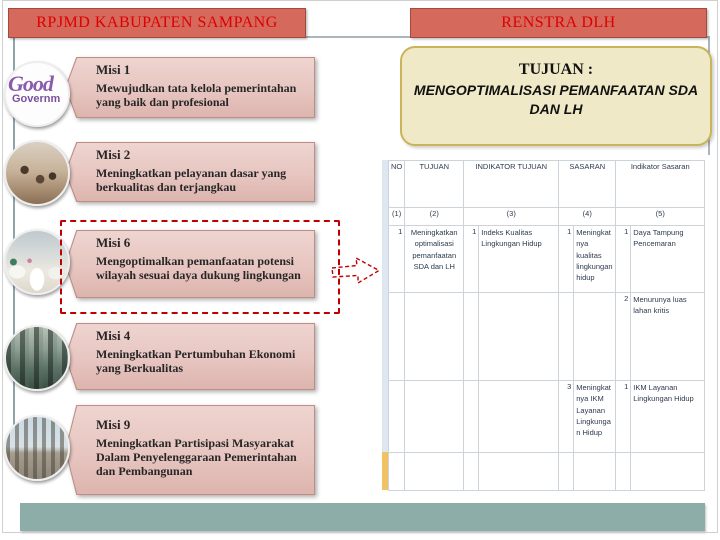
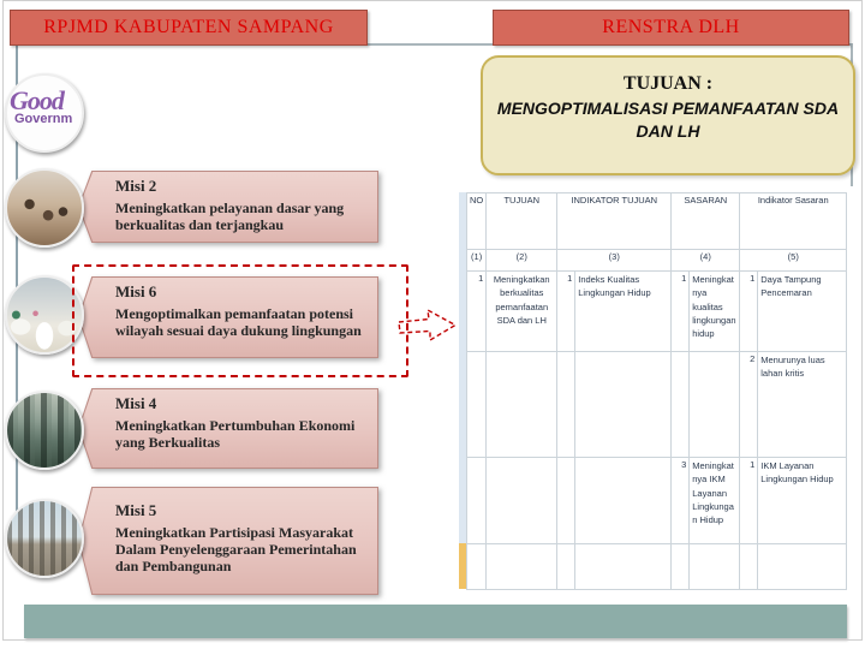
  RPJMD KABUPATEN SAMPANG
  RENSTRA DLH
  TUJUAN :
  MENGOPTIMALISASI PEMANFAATAN SDA DAN LH
  NO	TUJUAN	INDIKATOR TUJUAN	SASARAN	Indikator Sasaran
  (1)	(2)	(3)	(4)	(5)
- 1	Meningkatkan optimalisasi pemanfaatan SDA dan LH	1	Indeks Kualitas Lingkungan Hidup	1	Meningkatnya kualitas lingkungan hidup	1	Daya Tampung Pencemaran
+ 1	Meningkatkan berkualitas pemanfaatan SDA dan LH	1	Indeks Kualitas Lingkungan Hidup	1	Meningkatnya kualitas lingkungan hidup	1	Daya Tampung Pencemaran
  						2	Menurunya luas lahan kritis
  				3	Meningkatnya IKM Layanan Lingkungan Hidup	1	IKM Layanan Lingkungan Hidup
- Misi 1
- Mewujudkan tata kelola pemerintahan yang baik dan profesional
  Misi 2
  Meningkatkan pelayanan dasar yang berkualitas dan terjangkau
  Misi 6
  Mengoptimalkan pemanfaatan potensi wilayah sesuai daya dukung lingkungan
  Misi 4
  Meningkatkan Pertumbuhan Ekonomi yang Berkualitas
- Misi 9
+ Misi 5
  Meningkatkan Partisipasi Masyarakat Dalam Penyelenggaraan Pemerintahan dan Pembangunan
  Good
  Governm
